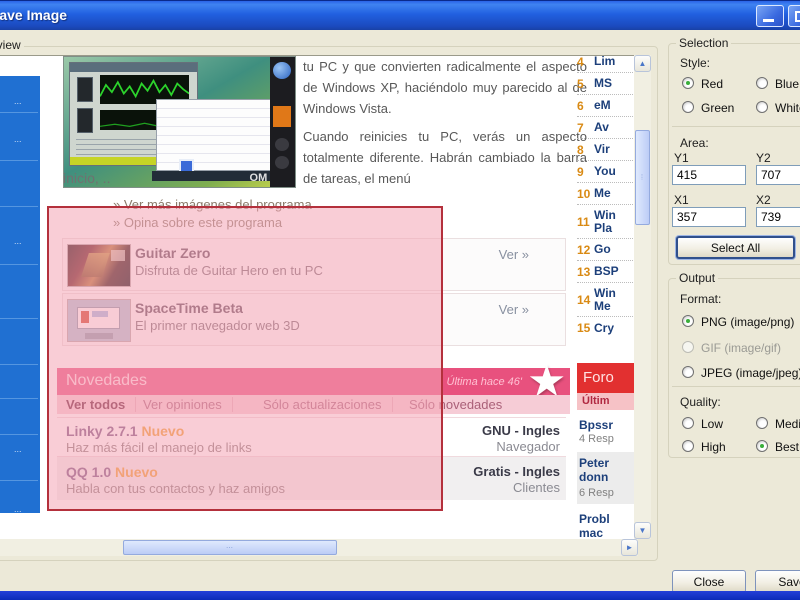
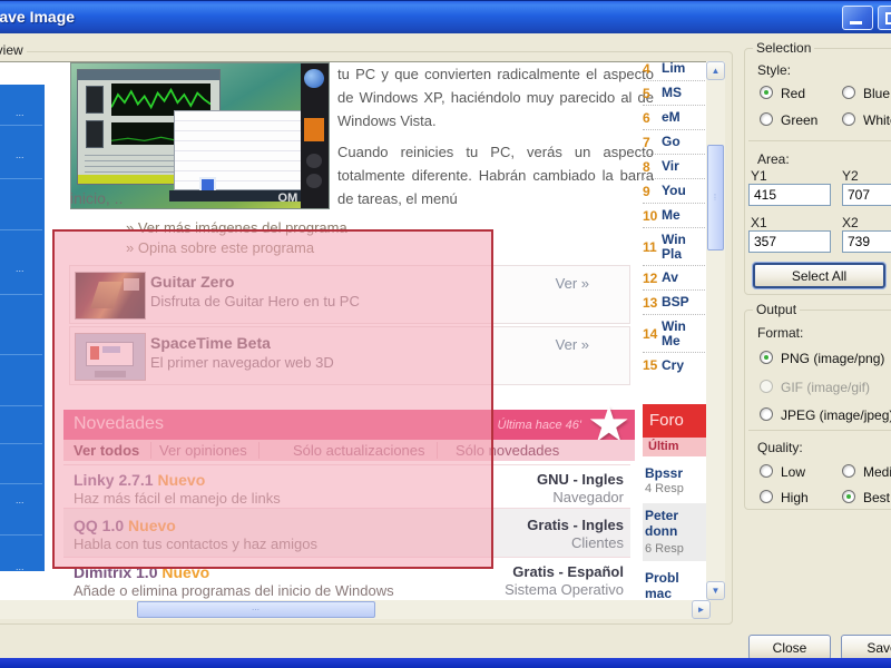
  ave Image
  ...
  ...
  ...
  ...
  ...
  OM
  tu PC y que convierten radicalmente el aspecto de Windows XP, haciéndolo muy parecido al de Windows Vista.
  Cuando reinicies tu PC, verás un aspecto totalmente diferente. Habrán cambiado la barra de tareas, el menú
  inicio, ..
  » Ver más imágenes del programa
  » Opina sobre este programa
  Guitar Zero
  Disfruta de Guitar Hero en tu PC
  Ver »
  SpaceTime Beta
  El primer navegador web 3D
  Ver »
  Novedades
  Última hace 46'
  ★
  Ver todos
  Ver opiniones
  Sólo actualizaciones
  Sólo novedades
  Linky 2.7.1 Nuevo
  Haz más fácil el manejo de links
  GNU - Ingles
  Navegador
  QQ 1.0 Nuevo
  Habla con tus contactos y haz amigos
  Gratis - Ingles
  Clientes
+ Dimitrix 1.0 Nuevo
+ Añade o elimina programas del inicio de Windows
+ Gratis - Español
+ Sistema Operativo
  4
  Lim
  5
  MS
  6
  eM
  7
- Av
+ Go
  8
  Vir
  9
  You
  10
  Me
  11
  Win Pla
  12
- Go
+ Av
  13
  BSP
  14
  Win Me
  15
  Cry
  Foro
  Últim
  Bpssr
  4 Resp
  Peter donn
  6 Resp
  Probl mac
  ▲
  ▼
  ►
  Selection
  Style:
  Red
  Blue
  Green
  Whit
  Area:
  Y1
  Y2
  415
  707
  X1
  X2
  357
  739
  Select All
  Output
  Format:
  PNG (image/png)
  GIF (image/gif)
  JPEG (image/jpeg
  Quality:
  Low
  High
  Best
  Close
  Sav
